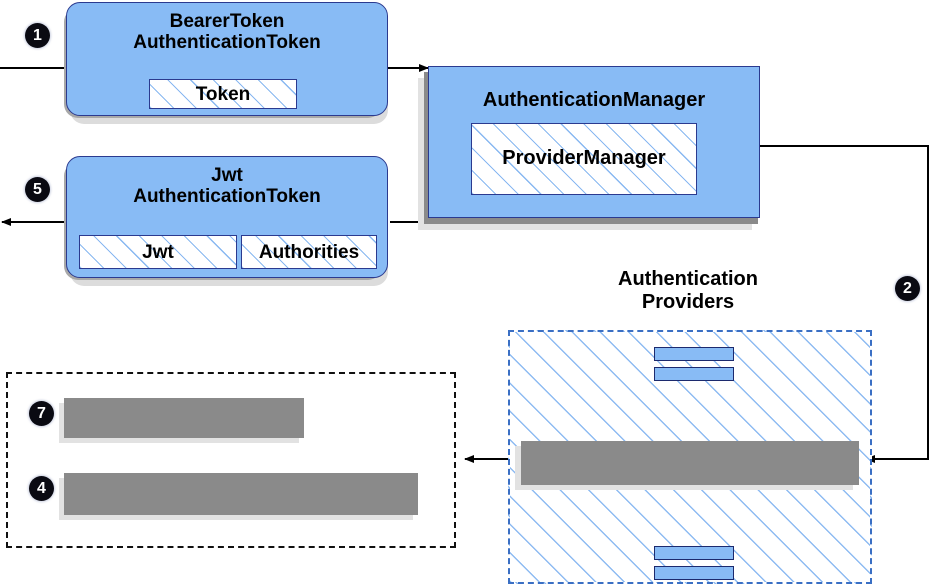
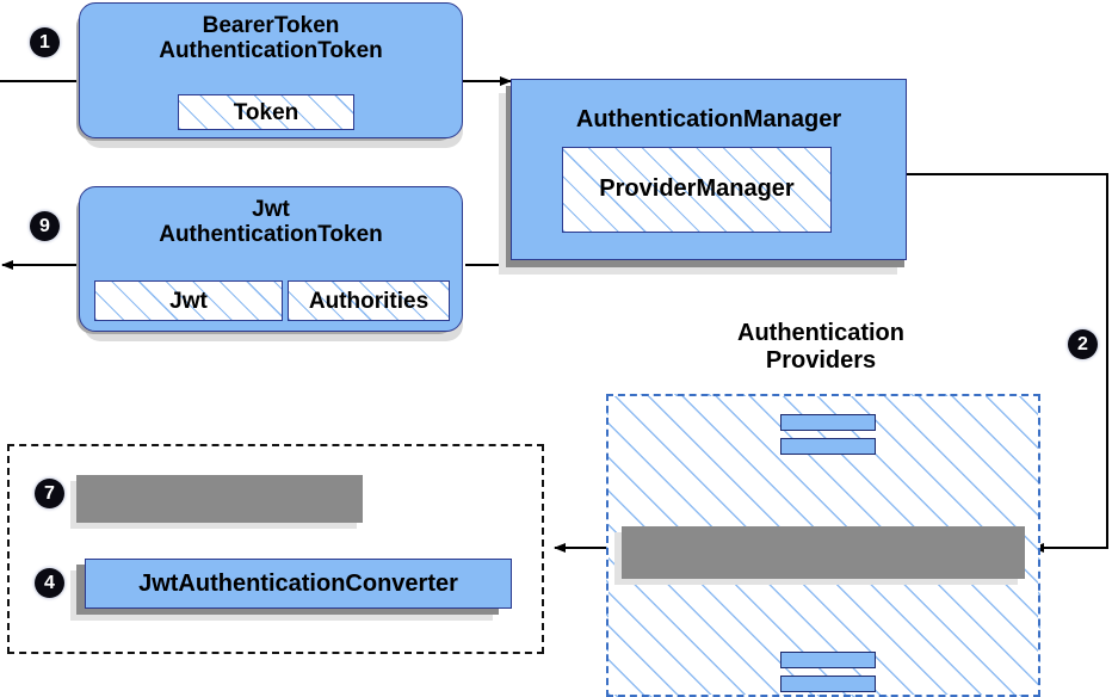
  BearerToken
  AuthenticationToken
  Token
  1
  Jwt
  AuthenticationToken
  Jwt
  Authorities
- 5
+ 9
  AuthenticationManager
  ProviderManager
  Authentication
  Providers
  2
  7
+ JwtAuthenticationConverter
  4
